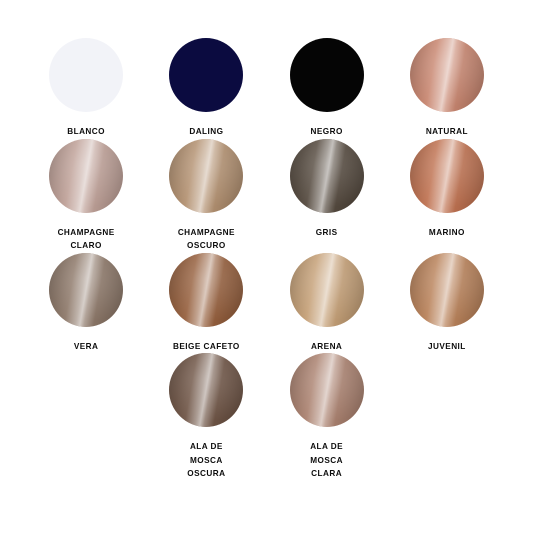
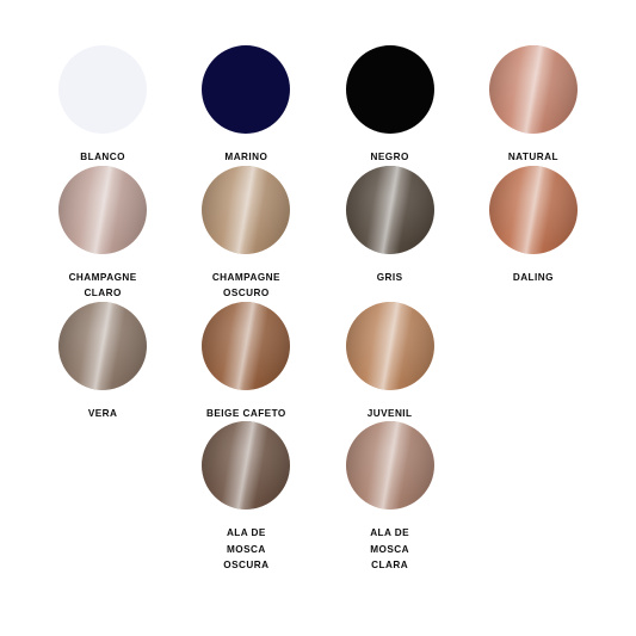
  BLANCO
- DALING
+ MARINO
  NEGRO
  NATURAL
  CHAMPAGNE
  CLARO
  CHAMPAGNE
  OSCURO
  GRIS
- MARINO
+ DALING
  VERA
  BEIGE CAFETO
- ARENA
  JUVENIL
  ALA DE
  MOSCA
  OSCURA
  ALA DE
  MOSCA
  CLARA
